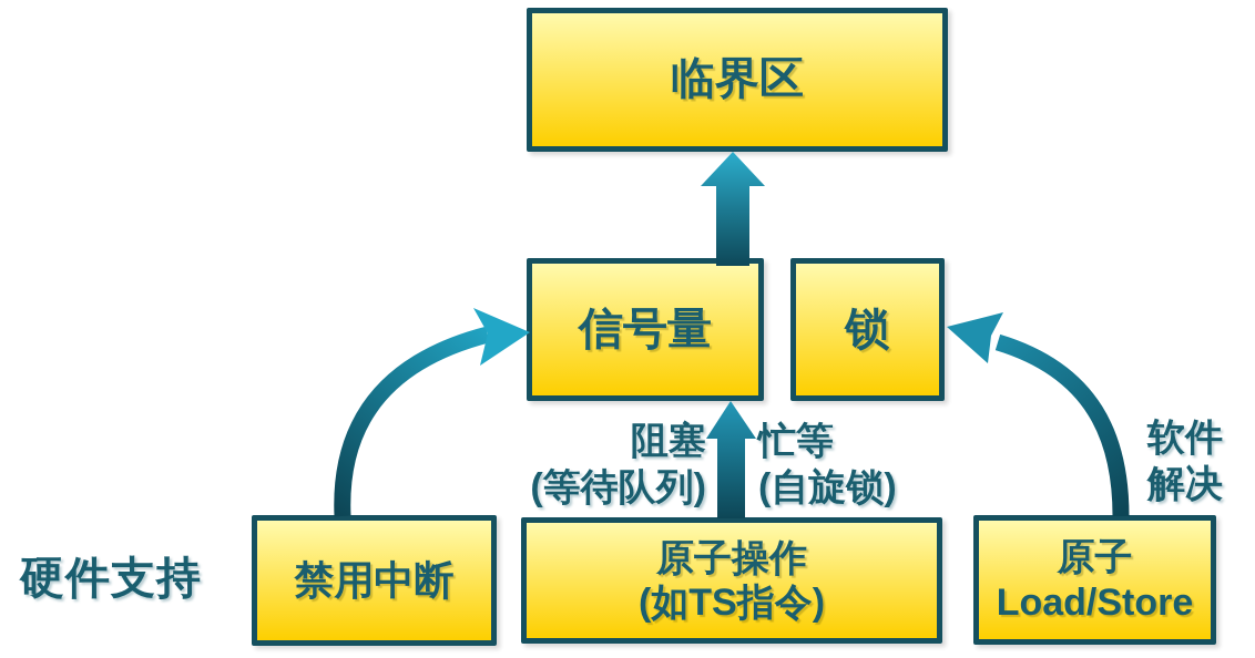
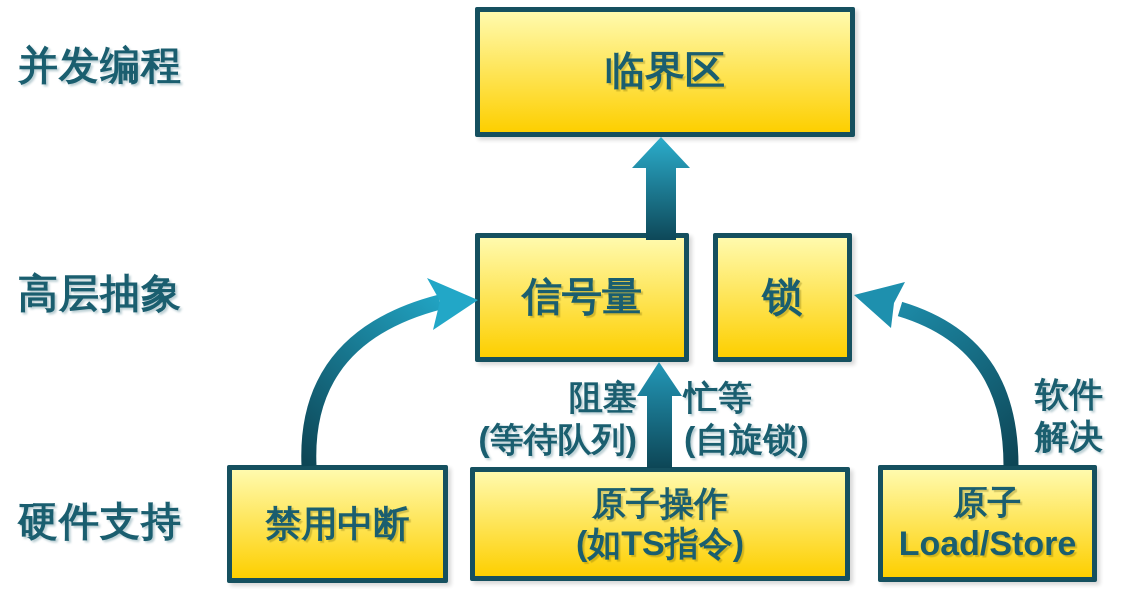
+ 并发编程
+ 高层抽象
  硬件支持
  临界区
  信号量
  锁
  禁用中断
  原子操作
  (如TS指令)
  原子
  Load/Store
  阻塞
  (等待队列)
  忙等
  (自旋锁)
  软件
  解决
